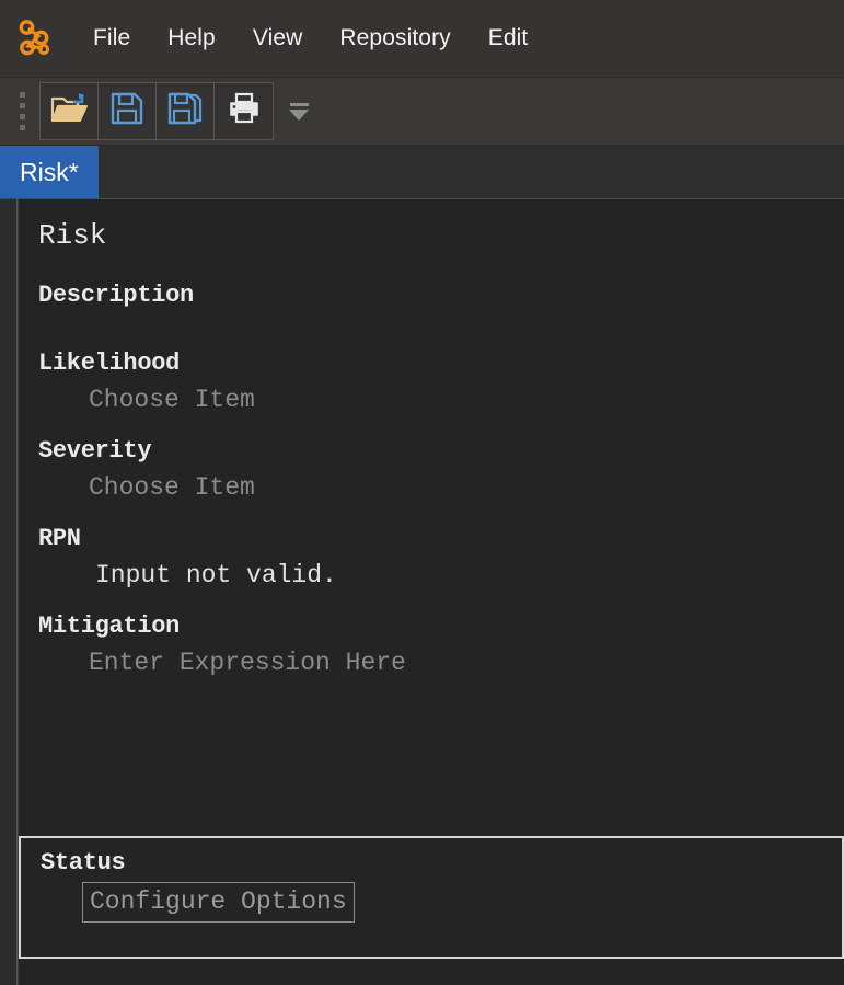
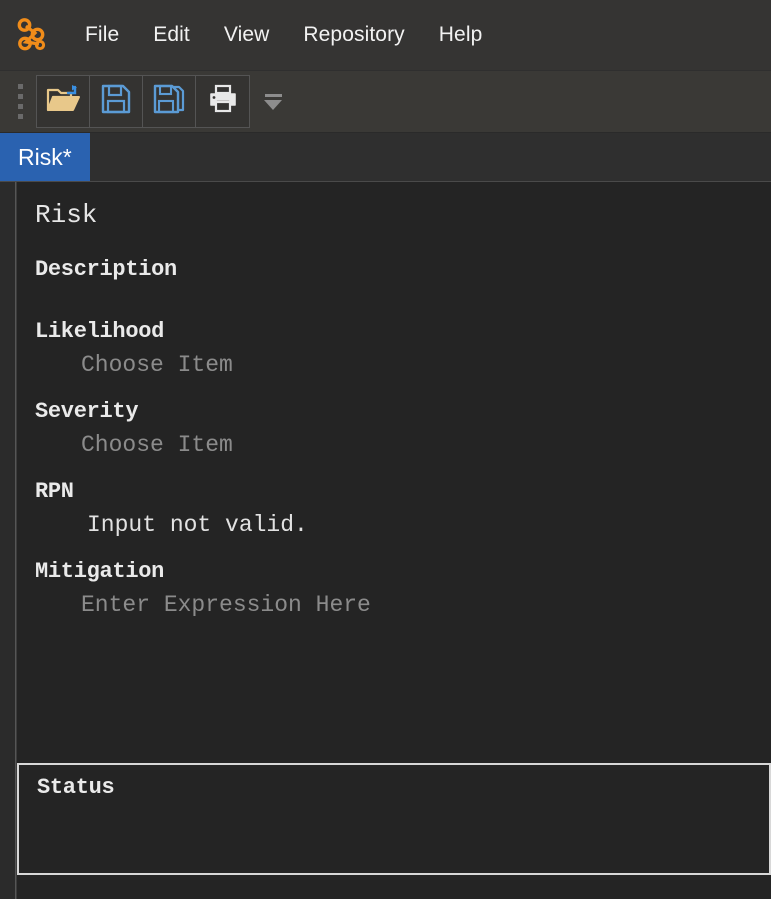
  File
- Help
+ Edit
  View
  Repository
- Edit
+ Help
  Risk*
  Risk
  Description
  Likelihood
  Choose Item
  Severity
  Choose Item
  RPN
  Input not valid.
  Mitigation
  Enter Expression Here
  Status
- Configure Options
